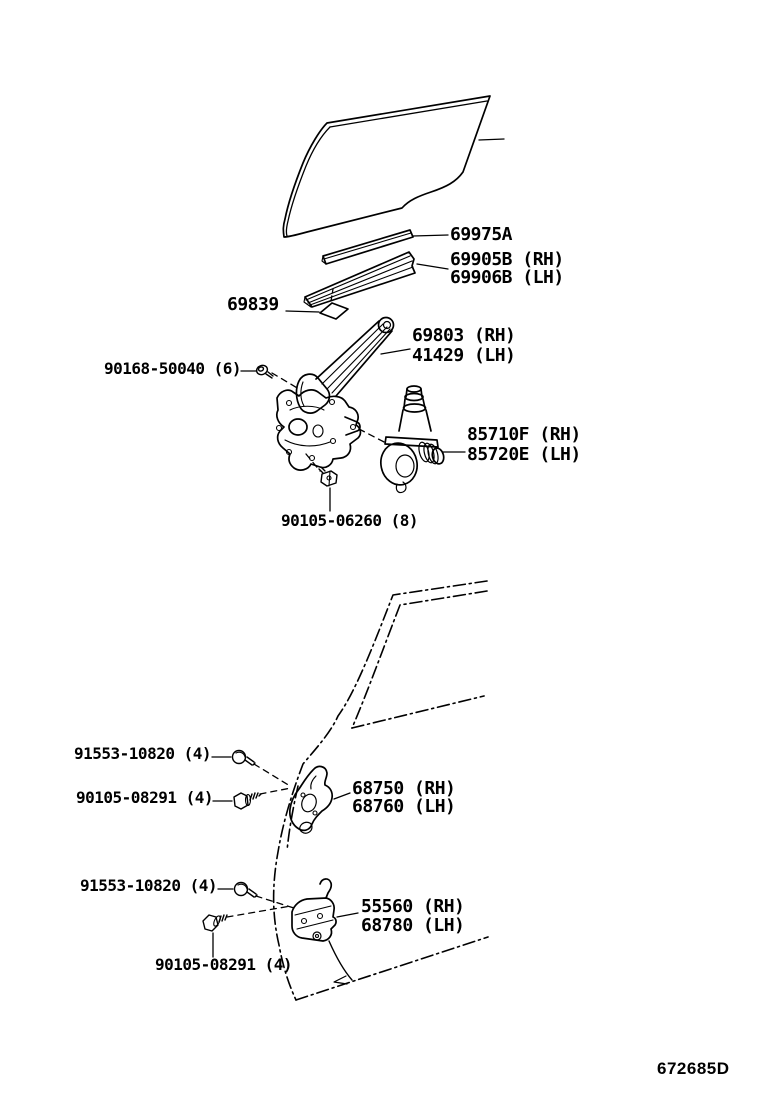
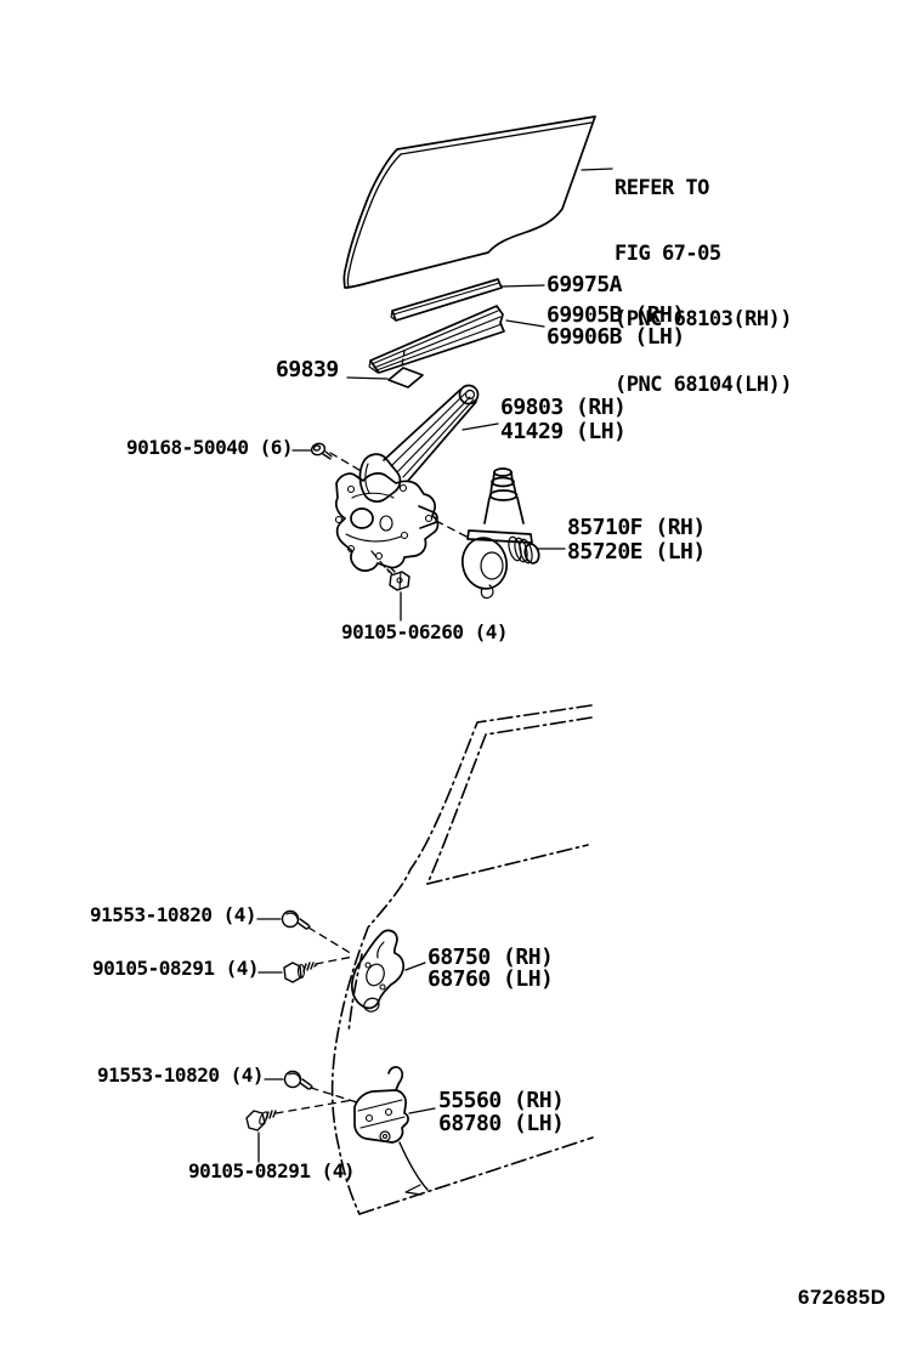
+ REFER TO
+ FIG 67-05
+ (PNC 68103(RH))
+ (PNC 68104(LH))
  69975A
  69905B (RH)
  69906B (LH)
  69839
  69803 (RH)
  41429 (LH)
  90168-50040 (6)
  85710F (RH)
  85720E (LH)
- 90105-06260 (8)
+ 90105-06260 (4)
  91553-10820 (4)
  90105-08291 (4)
  68750 (RH)
  68760 (LH)
  91553-10820 (4)
  55560 (RH)
  68780 (LH)
  90105-08291 (4)
  672685D
